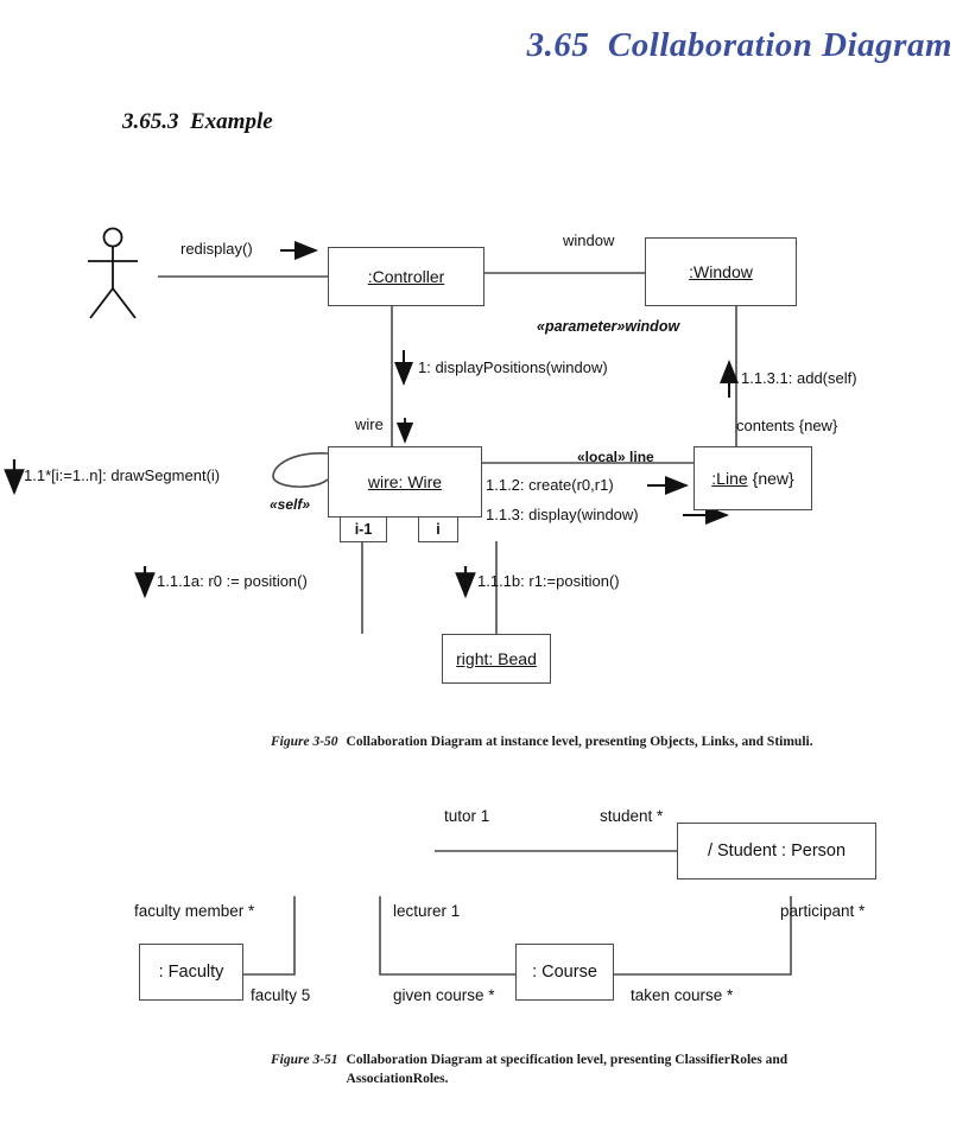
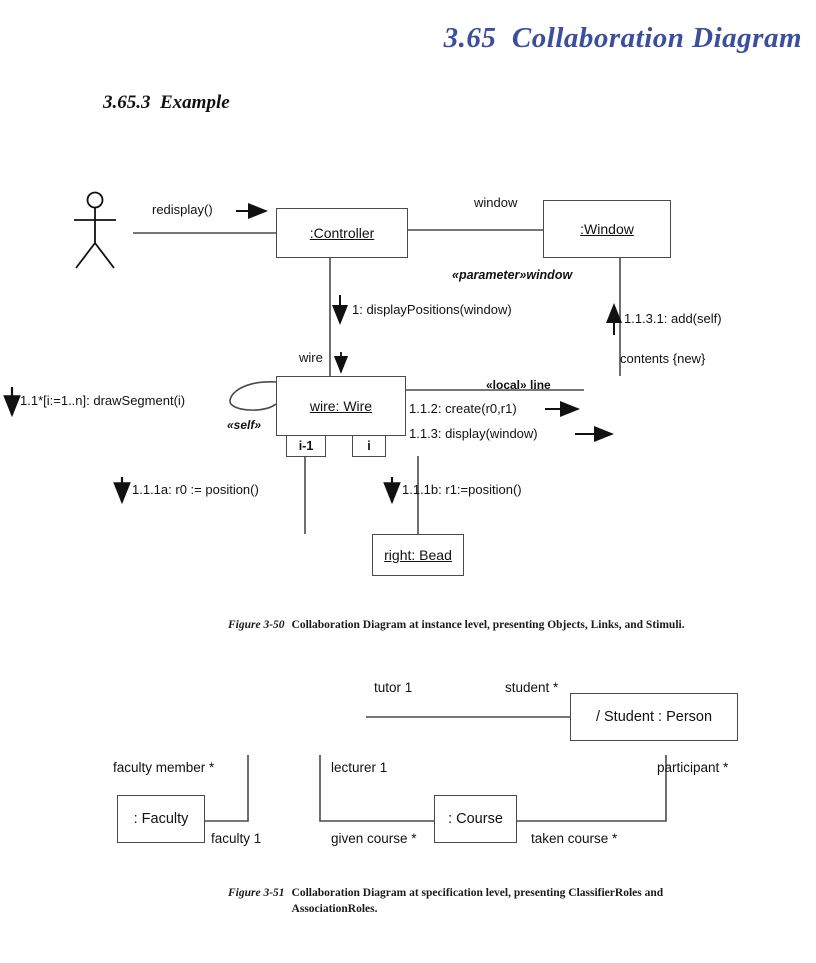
  3.65 Collaboration Diagram
  3.65.3 Example
  :Controller
  :Window
  wire: Wire
- :Line
- {new}
  right: Bead
  i-1
  i
  redisplay()
  1: displayPositions(window)
  1.1*[i:=1..n]: drawSegment(i)
  1.1.1a: r0 := position()
  1.1.1b: r1:=position()
  1.1.2: create(r0,r1)
  1.1.3: display(window)
  1.1.3.1: add(self)
  window
  «parameter»window
  wire
  «self»
  «local» line
  contents {new}
  Figure 3-50 Collaboration Diagram at instance level, presenting Objects, Links, and Stimuli.
  / Student : Person
  : Faculty
  : Course
  tutor 1
  student *
  faculty member *
  lecturer 1
  participant *
- faculty 5
+ faculty 1
  given course *
  taken course *
  Figure 3-51 Collaboration Diagram at specification level, presenting ClassifierRoles and AssociationRoles.
